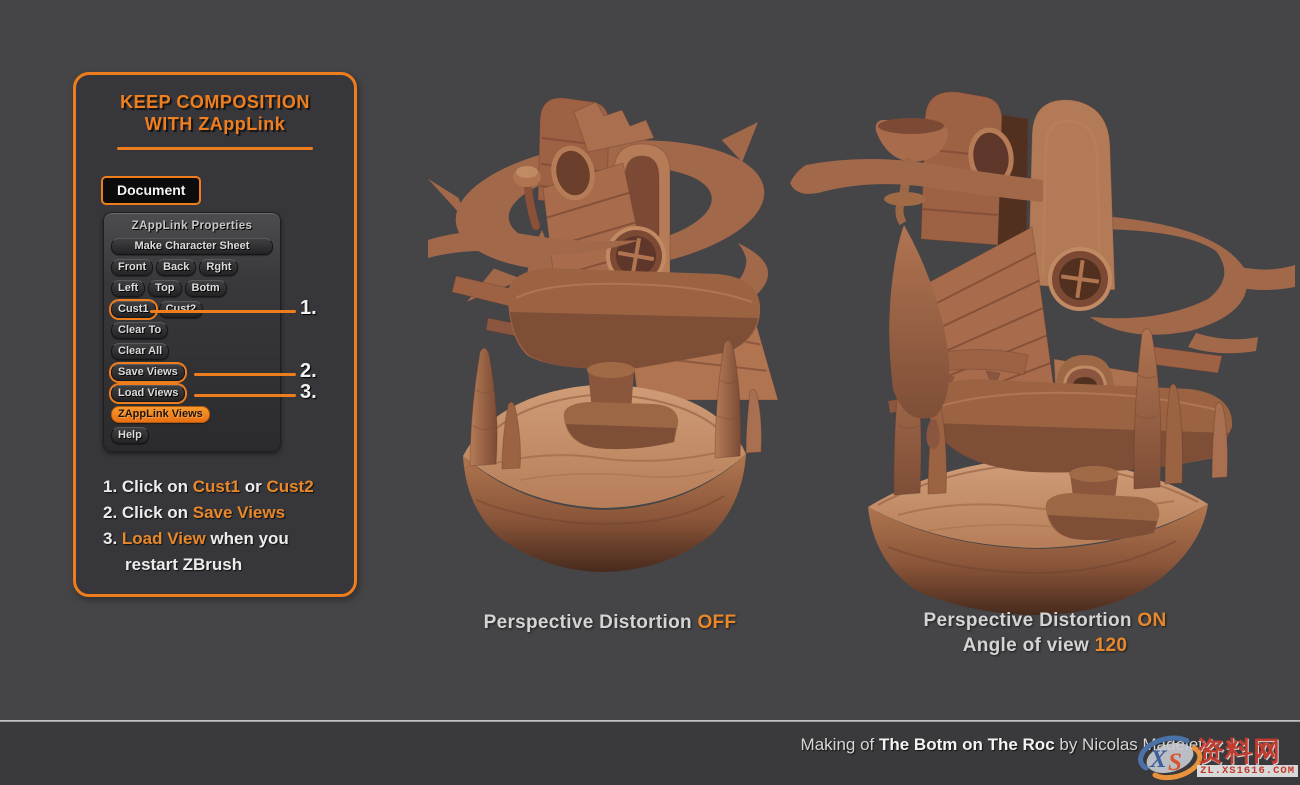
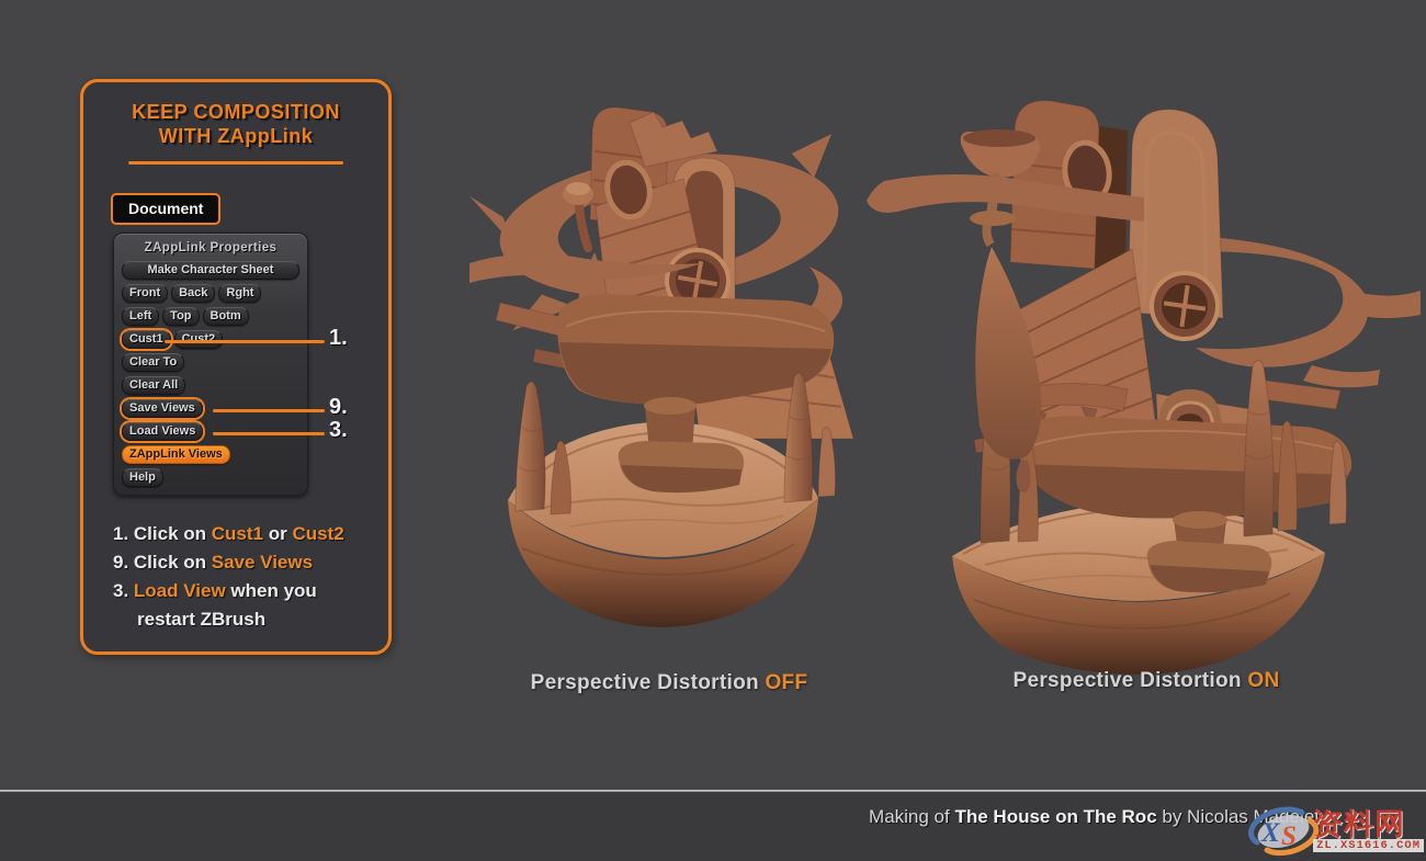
  KEEP COMPOSITION
  WITH ZAppLink
  Document
  ZAppLink Properties
  Make Character Sheet
  Front
  Back
  Rght
  Left
  Top
  Botm
  Cust1
  Cust2
  Clear To
  Clear All
  Save Views
  Load Views
  ZAppLink Views
  Help
  1.
- 2.
+ 9.
  3.
  1. Click on Cust1 or Cust2
- 2. Click on Save Views
+ 9. Click on Save Views
  3. Load View when you
  restart ZBrush
  Perspective Distortion OFF
  Perspective Distortion ON
- Angle of view 120
- Making of The Botm on The Roc by Nicolasalet
+ Making of The House on The Roc by Nicolasalet
  X
  S
  资料网
  ZL.XS1616.COM
